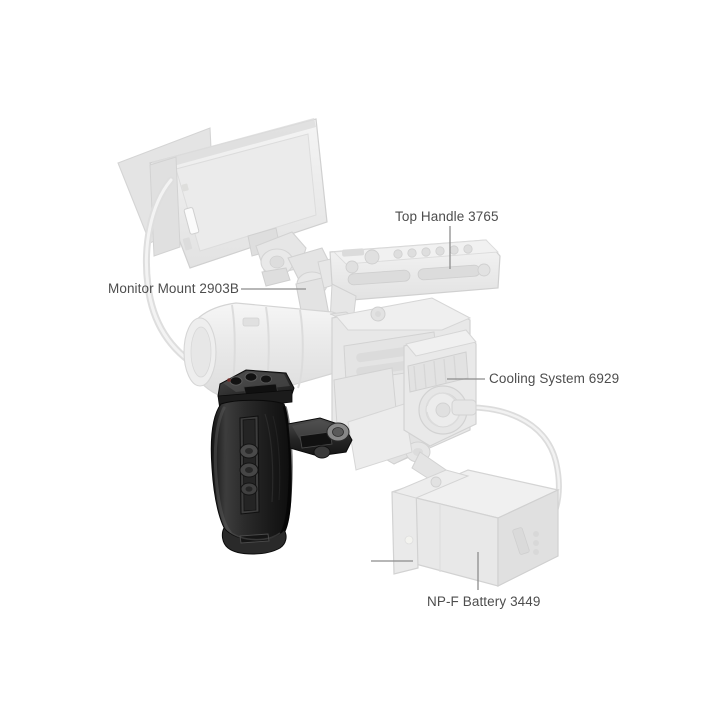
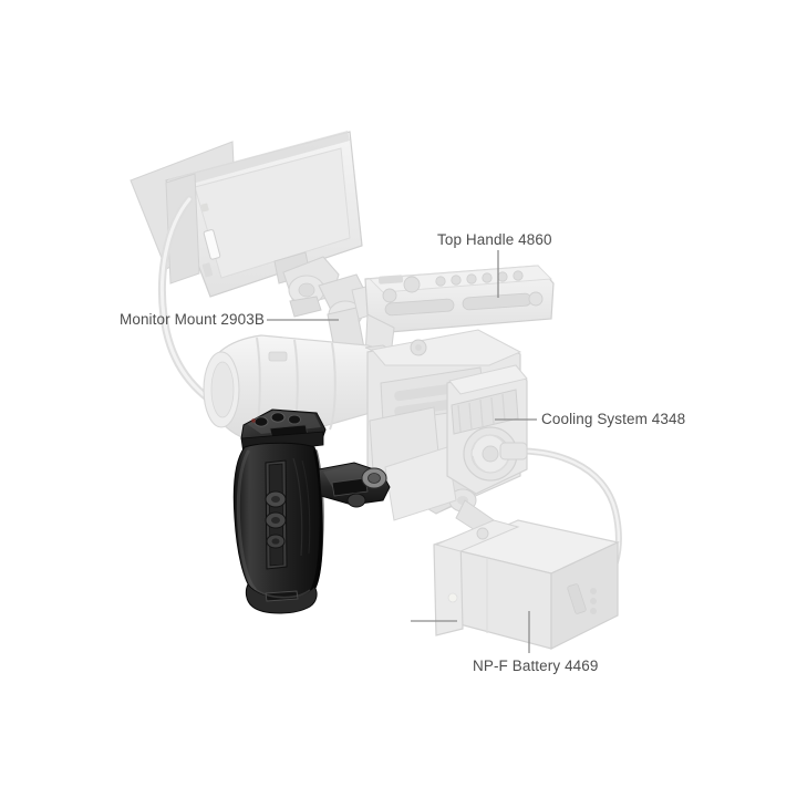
- Top Handle 3765
+ Top Handle 4860
  Monitor Mount 2903B
- Cooling System 6929
+ Cooling System 4348
- NP-F Battery 3449
+ NP-F Battery 4469
